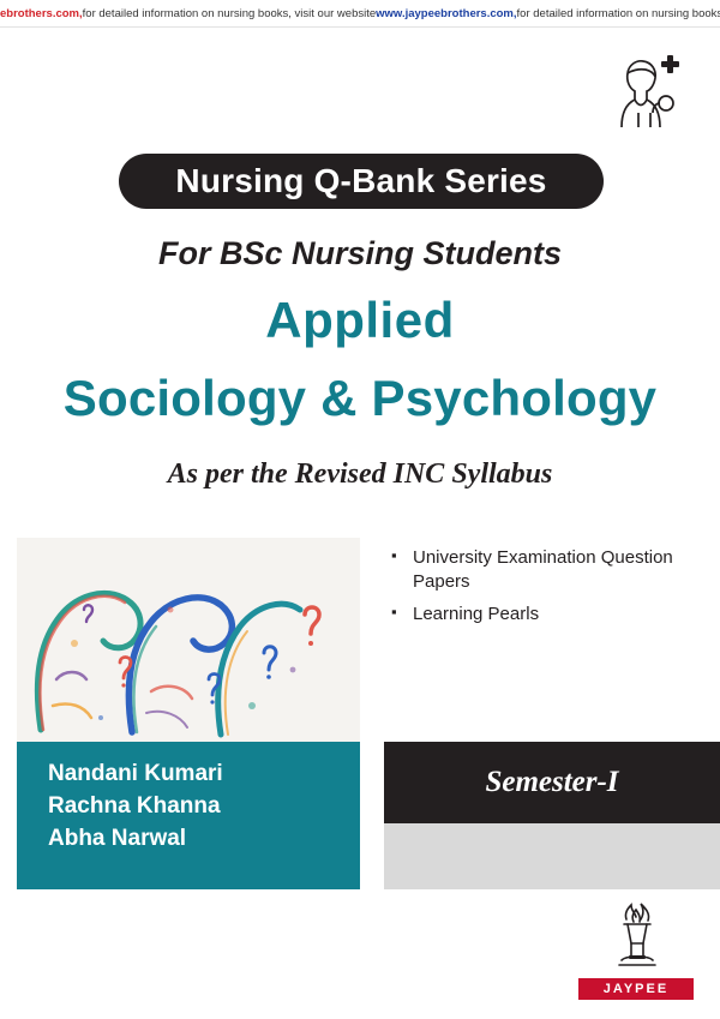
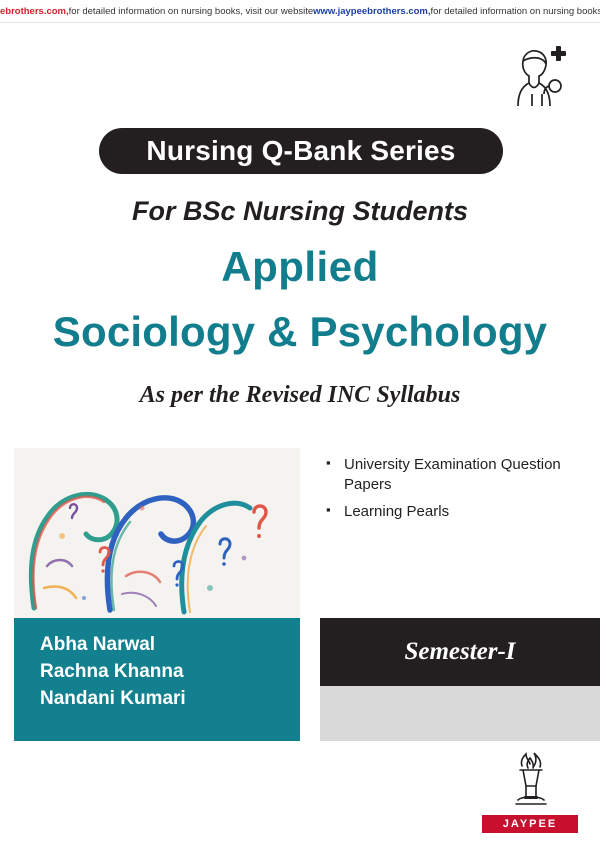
  ebrothers.com,
  for detailed information on nursing books, visit our website
  www.jaypeebrothers.com,
  for detailed information on nursing book
  Nursing Q-Bank Series
  For BSc Nursing Students
  Applied
  Sociology & Psychology
  As per the Revised INC Syllabus
  University Examination Question Papers
  Learning Pearls
- Nandani Kumari
+ Abha Narwal
  Rachna Khanna
- Abha Narwal
+ Nandani Kumari
  Semester-I
  JAYPEE
